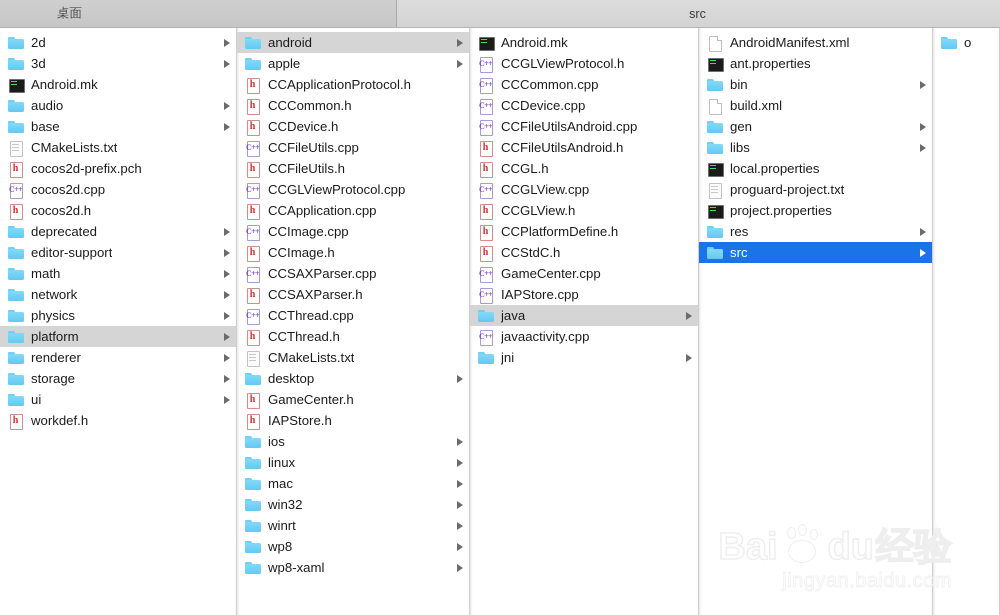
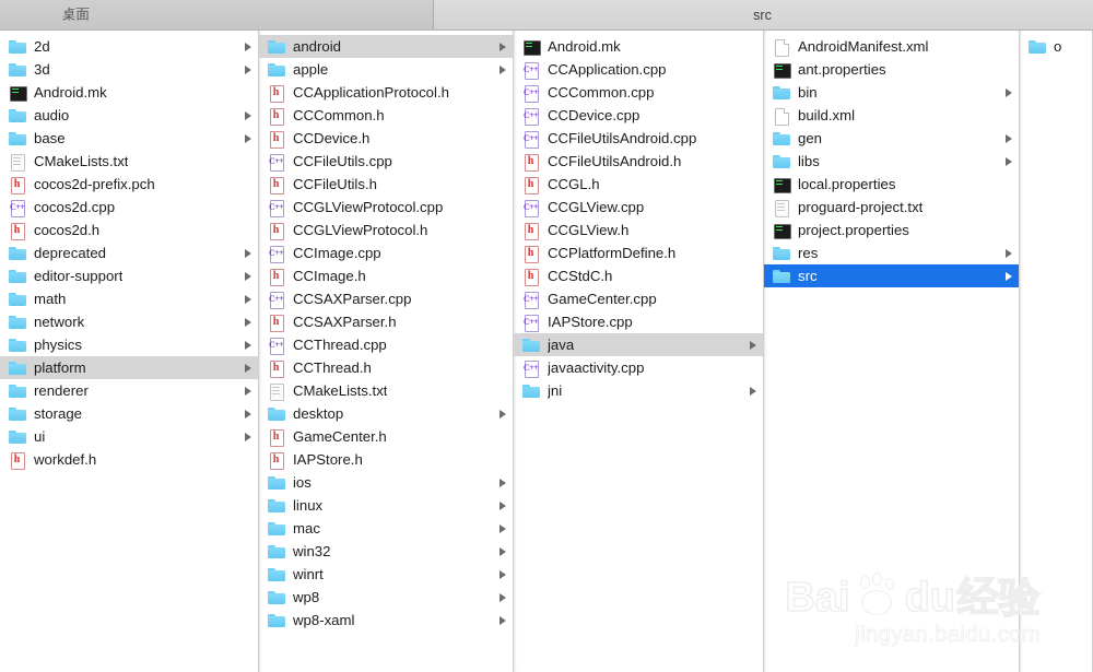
  桌面
  src
  2d
  3d
  Android.mk
  audio
  base
  CMakeLists.txt
  cocos2d-prefix.pch
  cocos2d.cpp
  cocos2d.h
  deprecated
  editor-support
  math
  network
  physics
  platform
  renderer
  storage
  ui
  workdef.h
  android
  apple
  CCApplicationProtocol.h
  CCCommon.h
  CCDevice.h
  CCFileUtils.cpp
  CCFileUtils.h
  CCGLViewProtocol.cpp
- CCApplication.cpp
+ CCGLViewProtocol.h
  CCImage.cpp
  CCImage.h
  CCSAXParser.cpp
  CCSAXParser.h
  CCThread.cpp
  CCThread.h
  CMakeLists.txt
  desktop
  GameCenter.h
  IAPStore.h
  ios
  linux
  mac
  win32
  winrt
  wp8
  wp8-xaml
  Android.mk
- CCGLViewProtocol.h
+ CCApplication.cpp
  CCCommon.cpp
  CCDevice.cpp
  CCFileUtilsAndroid.cpp
  CCFileUtilsAndroid.h
  CCGL.h
  CCGLView.cpp
  CCGLView.h
  CCPlatformDefine.h
  CCStdC.h
  GameCenter.cpp
  IAPStore.cpp
  java
  javaactivity.cpp
  jni
  AndroidManifest.xml
  ant.properties
  bin
  build.xml
  gen
  libs
  local.properties
  proguard-project.txt
  project.properties
  res
  src
  o
  经验
  jingyan.baidu.com
